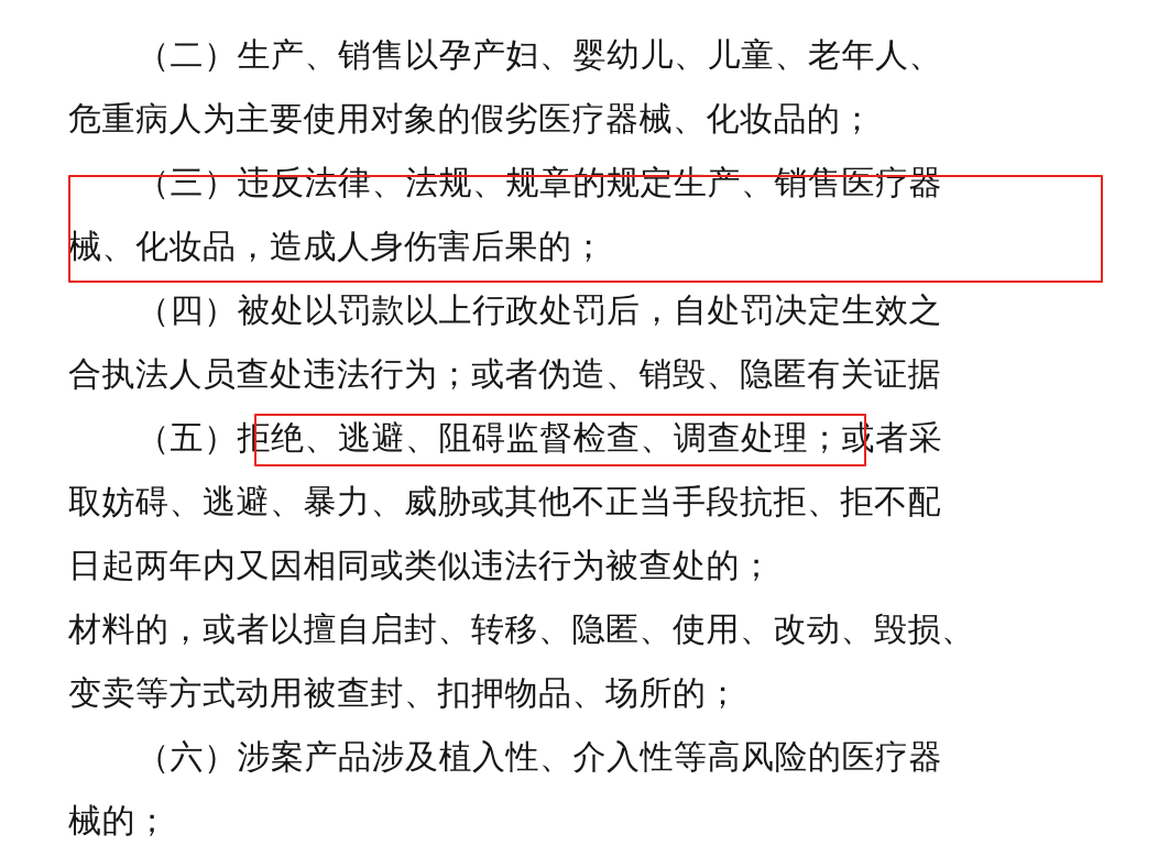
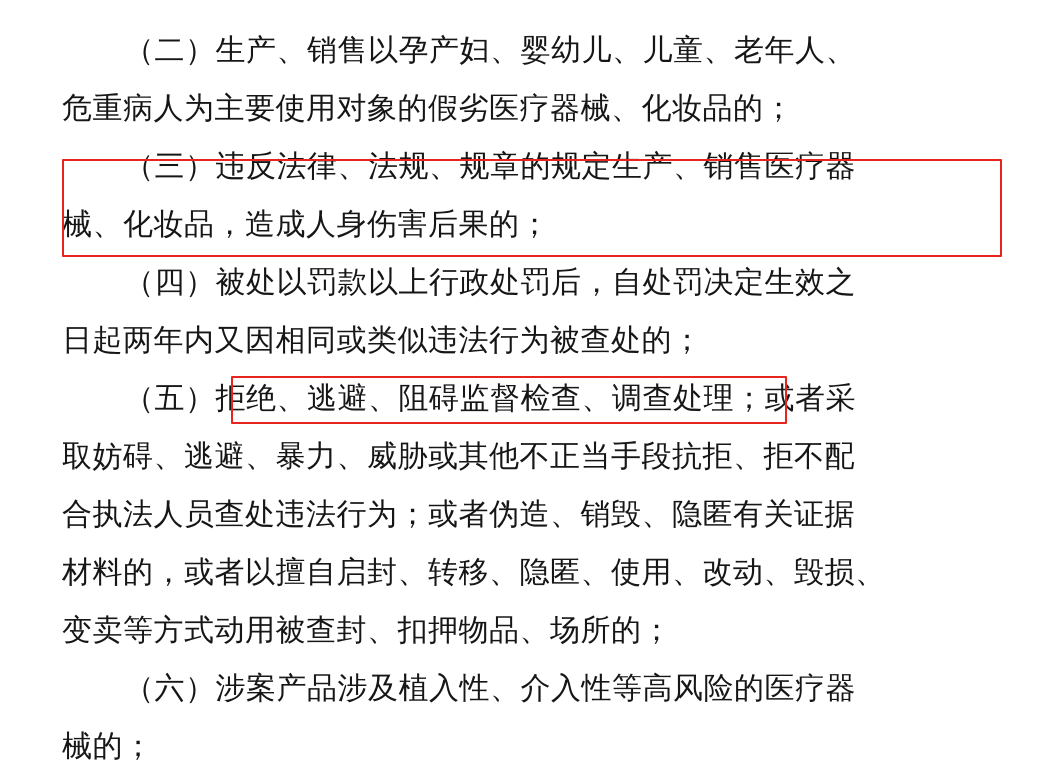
  （二）生产、销售以孕产妇、婴幼儿、儿童、老年人、
  危重病人为主要使用对象的假劣医疗器械、化妆品的；
  （三）违反法律、法规、规章的规定生产、销售医疗器
  械、化妆品，造成人身伤害后果的；
  （四）被处以罚款以上行政处罚后，自处罚决定生效之
- 合执法人员查处违法行为；或者伪造、销毁、隐匿有关证据
+ 日起两年内又因相同或类似违法行为被查处的；
  （五）拒绝、逃避、阻碍监督检查、调查处理；或者采
  取妨碍、逃避、暴力、威胁或其他不正当手段抗拒、拒不配
- 日起两年内又因相同或类似违法行为被查处的；
+ 合执法人员查处违法行为；或者伪造、销毁、隐匿有关证据
  材料的，或者以擅自启封、转移、隐匿、使用、改动、毁损、
  变卖等方式动用被查封、扣押物品、场所的；
  （六）涉案产品涉及植入性、介入性等高风险的医疗器
  械的；
